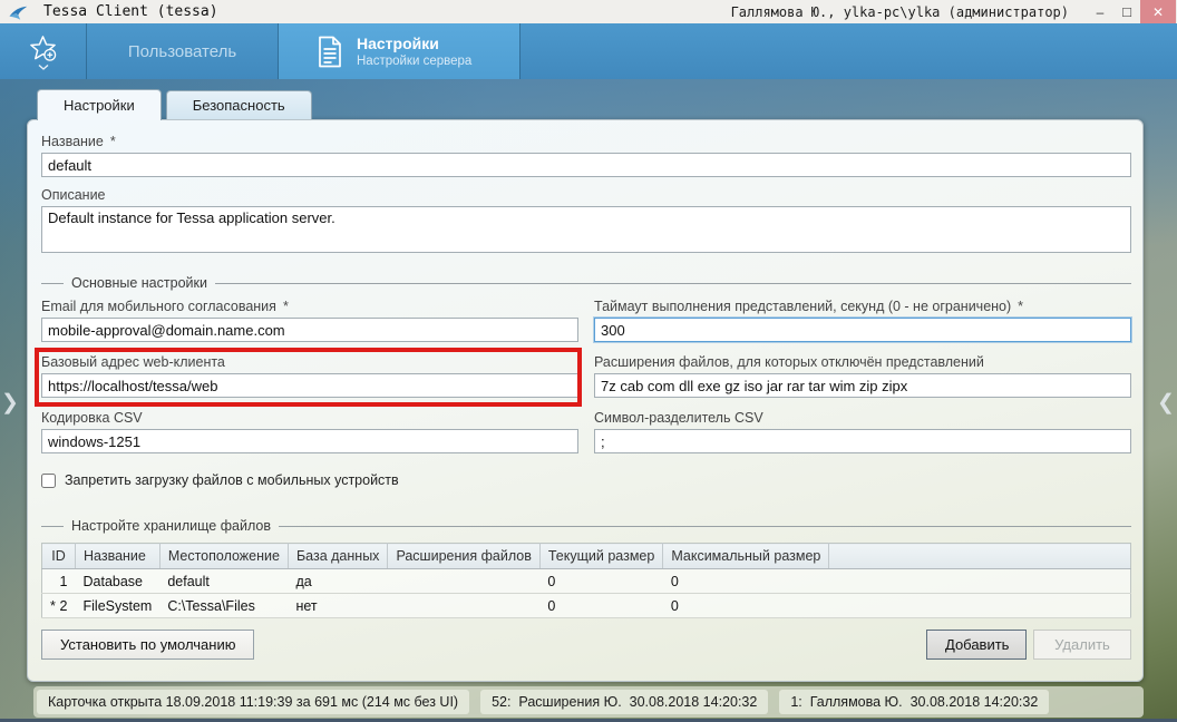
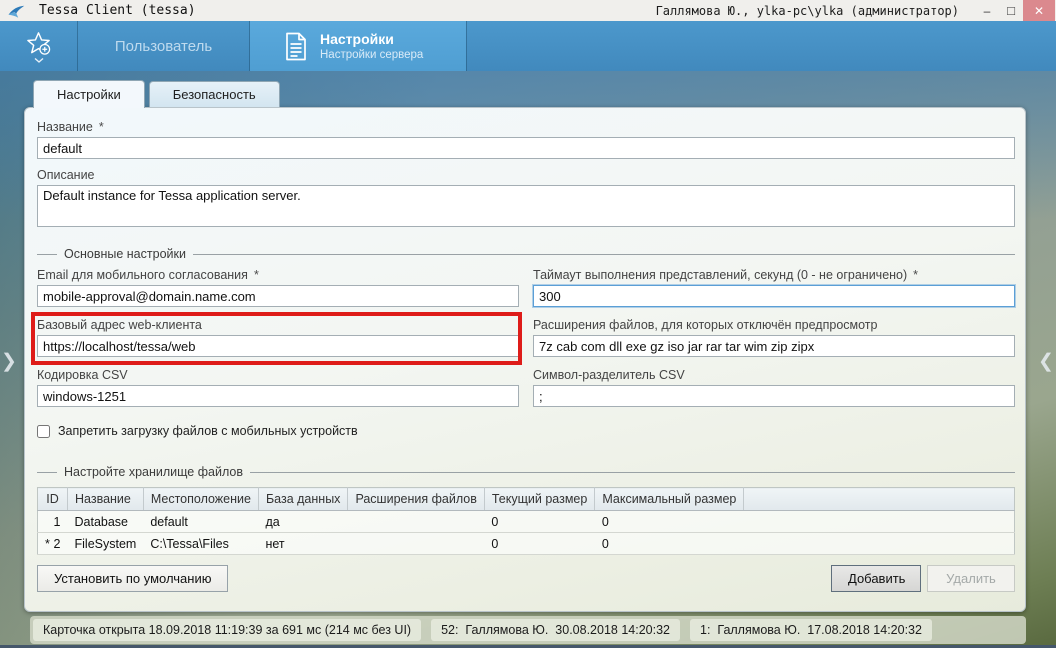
  Tessa Client (tessa)
  Галлямова Ю., ylka-pc\ylka (администратор)
  –
  □
  ✕
  Пользователь
  Настройки
  Настройки сервера
  ❯
  ❮
  Настройки
  Безопасность
  Название *
  default
  Описание
  Default instance for Tessa application server.
  Основные настройки
  Email для мобильного согласования *
  mobile-approval@domain.name.com
  Таймаут выполнения представлений, секунд (0 - не ограничено) *
  300
  Базовый адрес web-клиента
  https://localhost/tessa/web
- Расширения файлов, для которых отключён представлений
+ Расширения файлов, для которых отключён предпросмотр
  7z cab com dll exe gz iso jar rar tar wim zip zipx
  Кодировка CSV
  windows-1251
  Символ-разделитель CSV
  ;
  Запретить загрузку файлов с мобильных устройств
  Настройте хранилище файлов
  ID	Название	Местоположение	База данных	Расширения файлов	Текущий размер	Максимальный размер
  1	Database	default	да		0	0
  * 2	FileSystem	C:\Tessa\Files	нет		0	0
  Установить по умолчанию
  Добавить
  Удалить
  Карточка открыта 18.09.2018 11:19:39 за 691 мс (214 мс без UI)
- 52: Расширения Ю. 30.08.2018 14:20:32
+ 52: Галлямова Ю. 30.08.2018 14:20:32
- 1: Галлямова Ю. 30.08.2018 14:20:32
+ 1: Галлямова Ю. 17.08.2018 14:20:32
